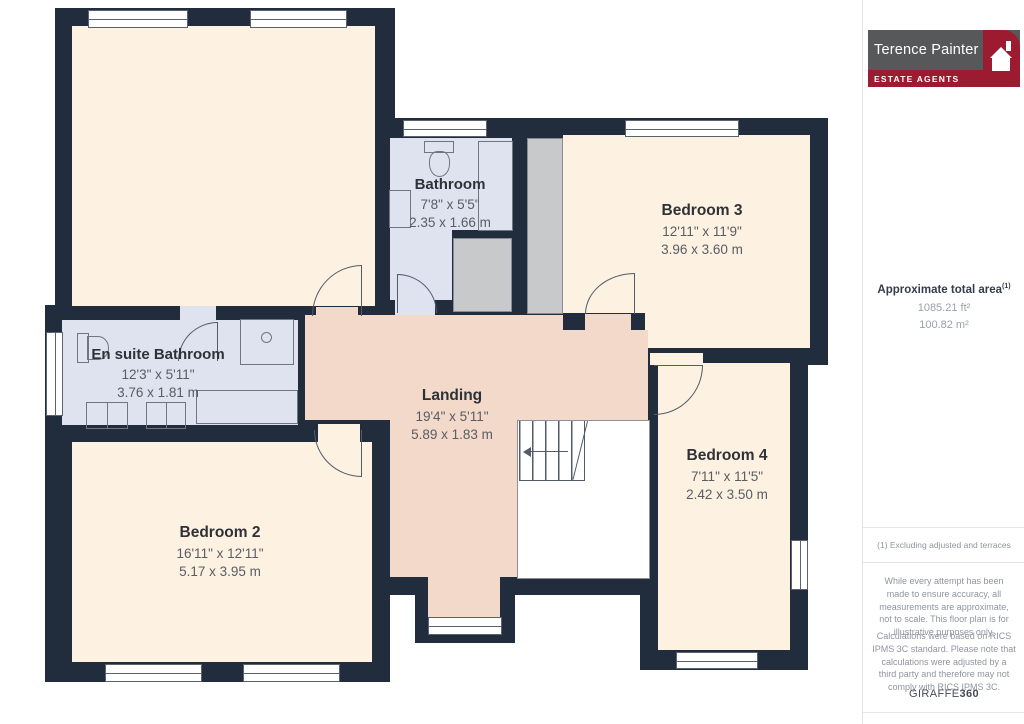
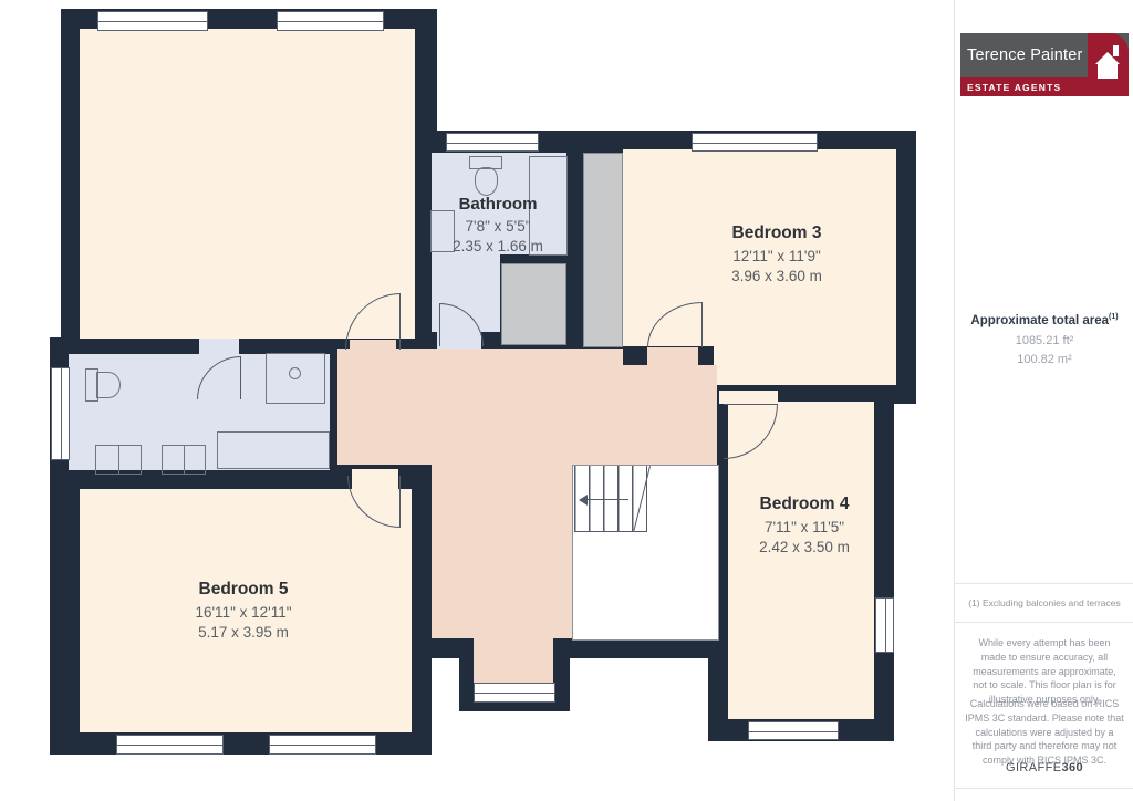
  Bathroom
  7'8" x 5'5"
  2.35 x 1.66 m
  Bedroom 3
  12'11" x 11'9"
  3.96 x 3.60 m
- En suite Bathroom
- 12'3" x 5'11"
- 3.76 x 1.81 m
- Landing
- 19'4" x 5'11"
- 5.89 x 1.83 m
- Bedroom 2
+ Bedroom 5
  16'11" x 12'11"
  5.17 x 3.95 m
  Bedroom 4
  7'11" x 11'5"
  2.42 x 3.50 m
  Terence Painter
  ESTATE AGENTS
  Approximate total area
  1085.21 ft²
  100.82 m²
- (1) Excluding adjusted and terraces
+ (1) Excluding balconies and terraces
  While every attempt has been made to ensure accuracy, all measurements are approximate, not to scale. This floor plan is for illustrative purposes only.
  Calculations were based on RICS IPMS 3C standard. Please note that calculations were adjusted by a third party and therefore may not comply with RICS IPMS 3C.
  GIRAFFE360
